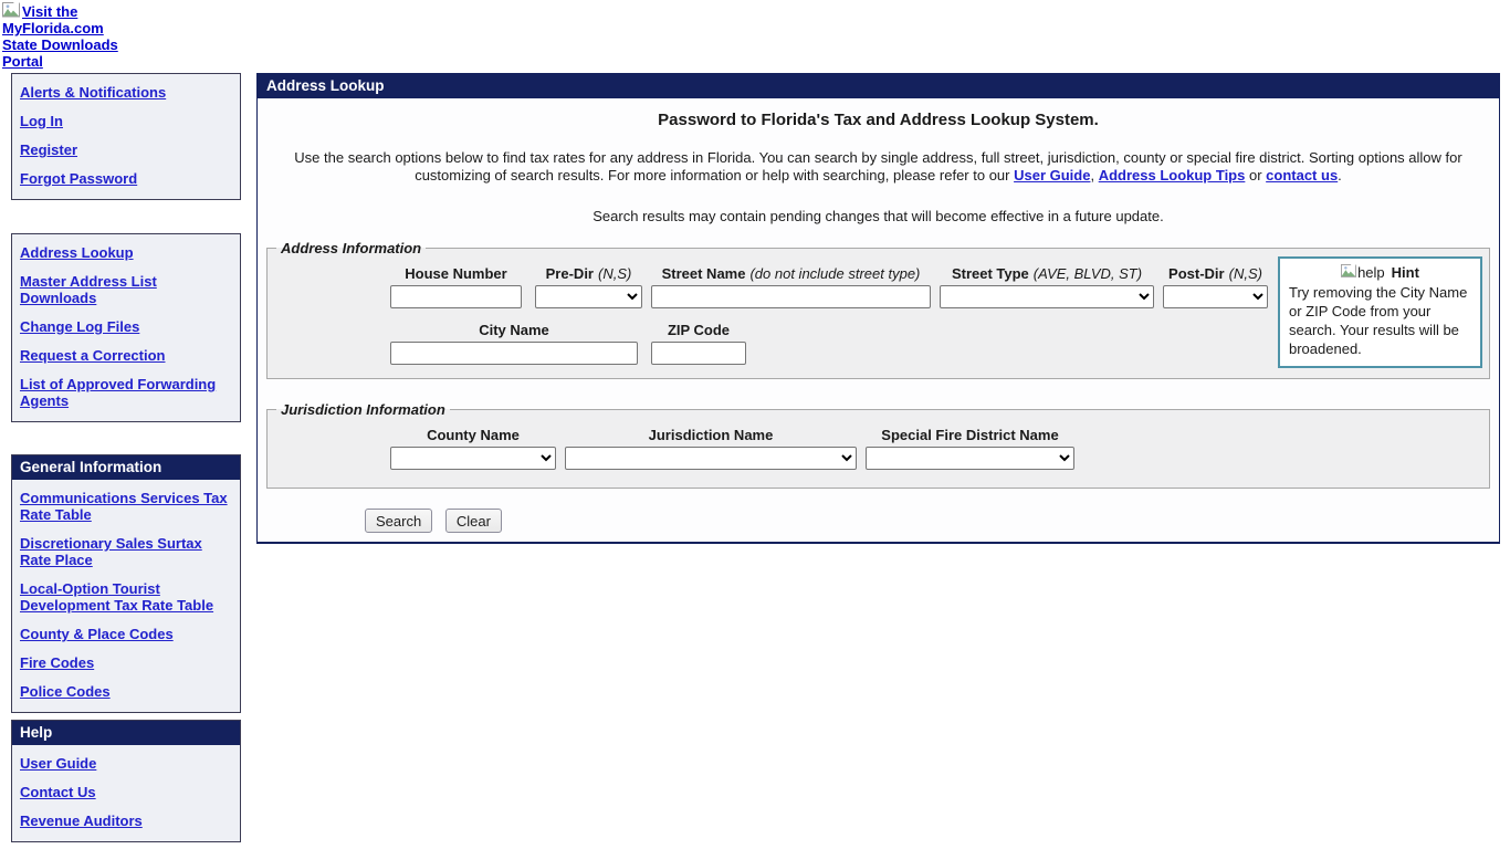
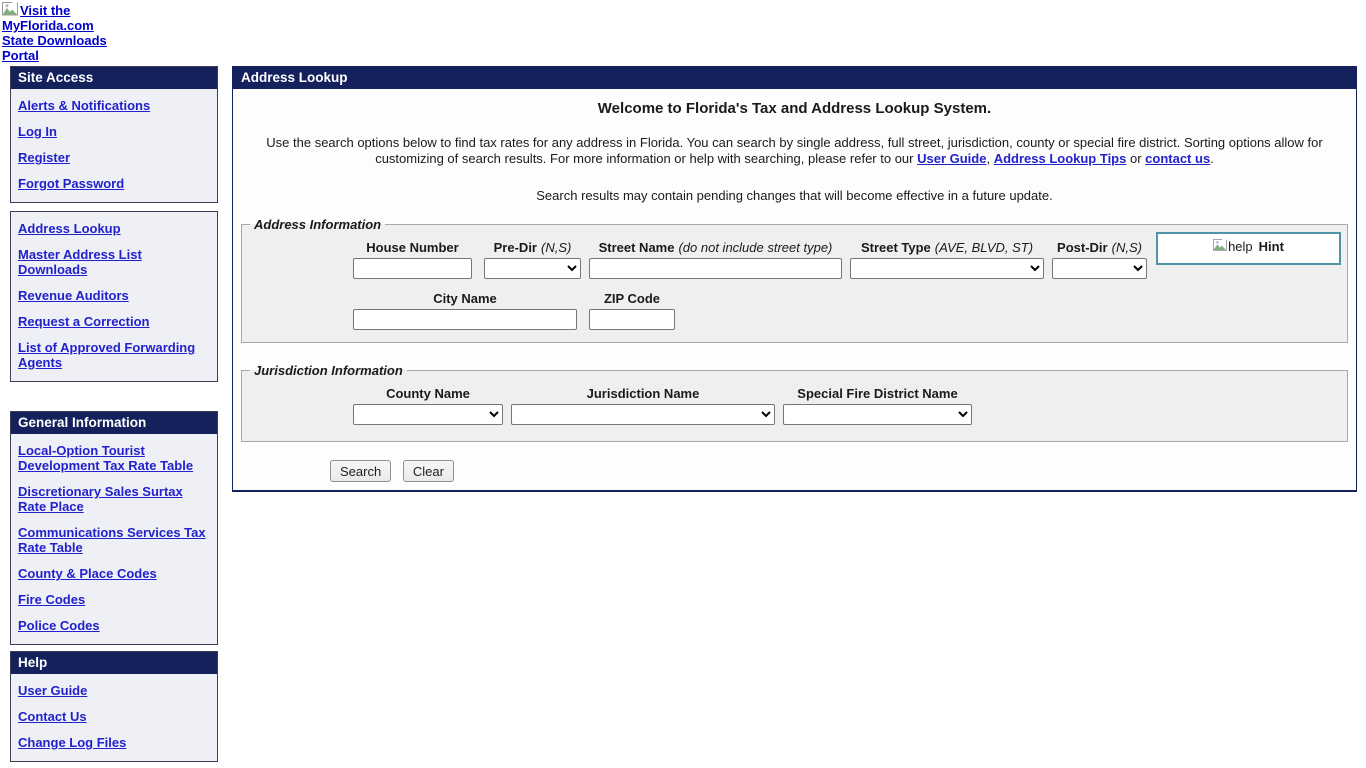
  Visit the MyFlorida.com State Downloads Portal
+ Site Access
  Alerts & Notifications
  Log In
  Register
  Forgot Password
  Address Lookup
  Master Address List Downloads
- Change Log Files
+ Revenue Auditors
  Request a Correction
  List of Approved Forwarding Agents
  General Information
- Communications Services Tax Rate Table
+ Local-Option Tourist Development Tax Rate Table
  Discretionary Sales Surtax Rate Place
- Local-Option Tourist Development Tax Rate Table
+ Communications Services Tax Rate Table
  County & Place Codes
  Fire Codes
  Police Codes
  Help
  User Guide
  Contact Us
- Revenue Auditors
+ Change Log Files
  Address Lookup
- Password to Florida's Tax and Address Lookup System.
+ Welcome to Florida's Tax and Address Lookup System.
  Use the search options below to find tax rates for any address in Florida. You can search by single address, full street, jurisdiction, county or special fire district. Sorting options allow for customizing of search results. For more information or help with searching, please refer to our User Guide, Address Lookup Tips or contact us.
  Search results may contain pending changes that will become effective in a future update.
  Address Information
  House Number
  Pre-Dir (N,S)
  Street Name (do not include street type)
  Street Type (AVE, BLVD, ST)
  Post-Dir (N,S)
  City Name
  ZIP Code
  Jurisdiction Information
  County Name
  Jurisdiction Name
  Special Fire District Name
  Search Clear
  help Hint
- Try removing the City Name or ZIP Code from your search. Your results will be broadened.
